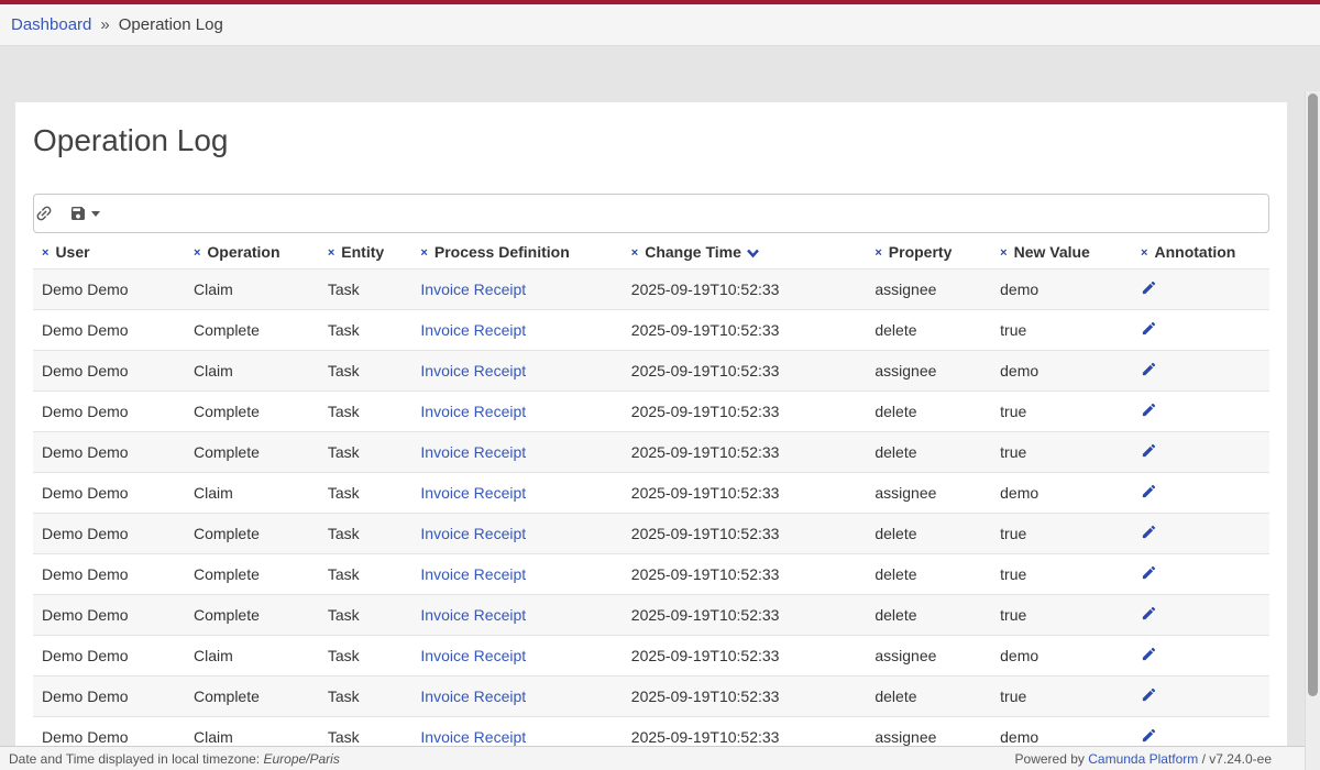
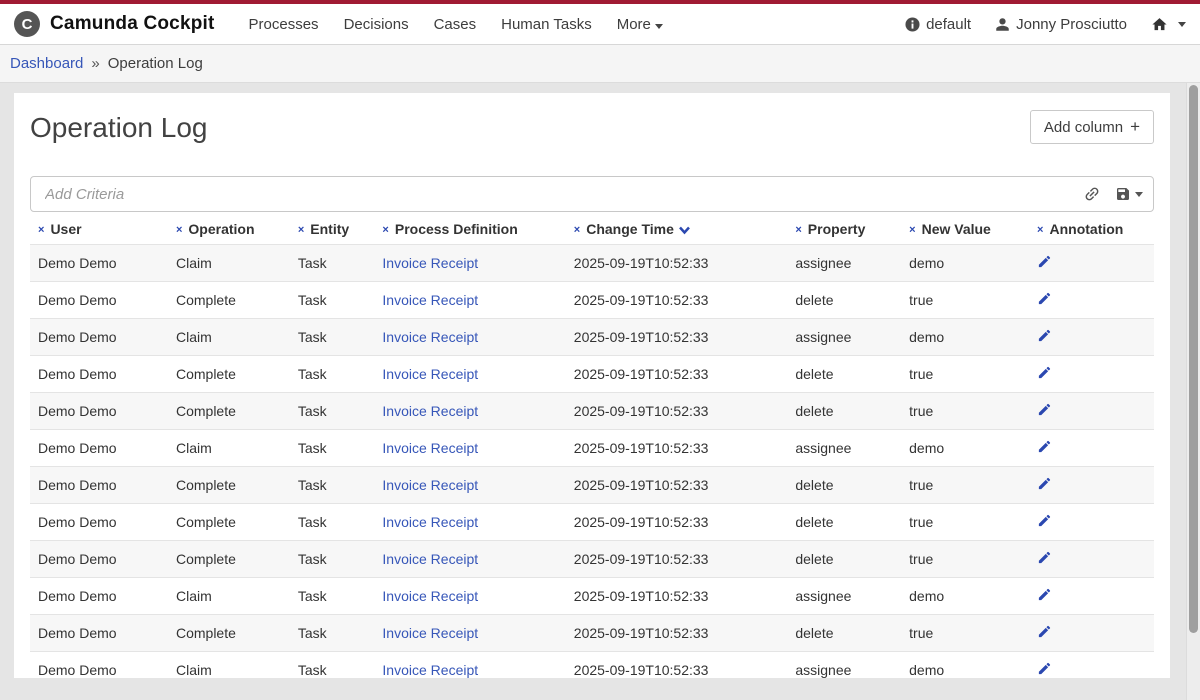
+ C
+ Camunda Cockpit
+ Processes
+ Decisions
+ Cases
+ Human Tasks
+ More
+ default
+ Jonny Prosciutto
  Dashboard
  »
  Operation Log
  Operation Log
+ Add column
+ +
+ Add Criteria
  × User	× Operation	× Entity	× Process Definition	× Change Time	× Property	× New Value	× Annotation
  Demo Demo	Claim	Task	Invoice Receipt	2025-09-19T10:52:33	assignee	demo
  Demo Demo	Complete	Task	Invoice Receipt	2025-09-19T10:52:33	delete	true
  Demo Demo	Claim	Task	Invoice Receipt	2025-09-19T10:52:33	assignee	demo
  Demo Demo	Complete	Task	Invoice Receipt	2025-09-19T10:52:33	delete	true
  Demo Demo	Complete	Task	Invoice Receipt	2025-09-19T10:52:33	delete	true
  Demo Demo	Claim	Task	Invoice Receipt	2025-09-19T10:52:33	assignee	demo
  Demo Demo	Complete	Task	Invoice Receipt	2025-09-19T10:52:33	delete	true
  Demo Demo	Complete	Task	Invoice Receipt	2025-09-19T10:52:33	delete	true
  Demo Demo	Complete	Task	Invoice Receipt	2025-09-19T10:52:33	delete	true
  Demo Demo	Claim	Task	Invoice Receipt	2025-09-19T10:52:33	assignee	demo
  Demo Demo	Complete	Task	Invoice Receipt	2025-09-19T10:52:33	delete	true
  Demo Demo	Claim	Task	Invoice Receipt	2025-09-19T10:52:33	assignee	demo
- Date and Time displayed in local timezone: Europe/Paris
- Powered by Camunda Platform / v7.24.0-ee
